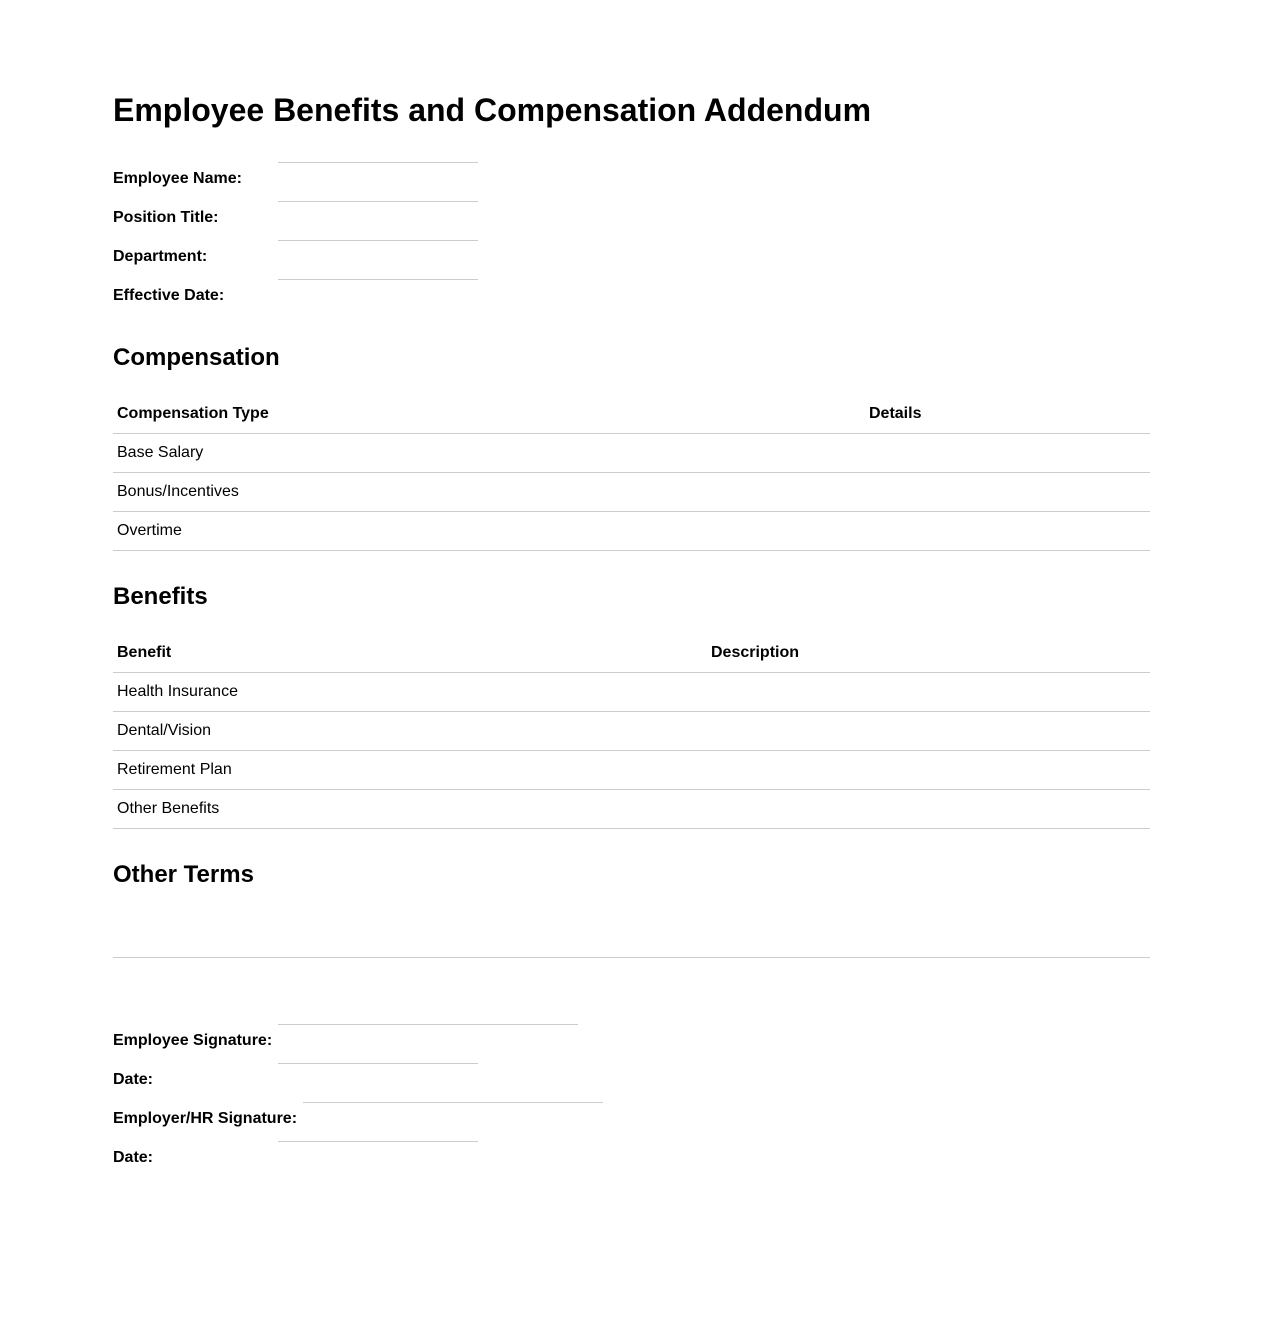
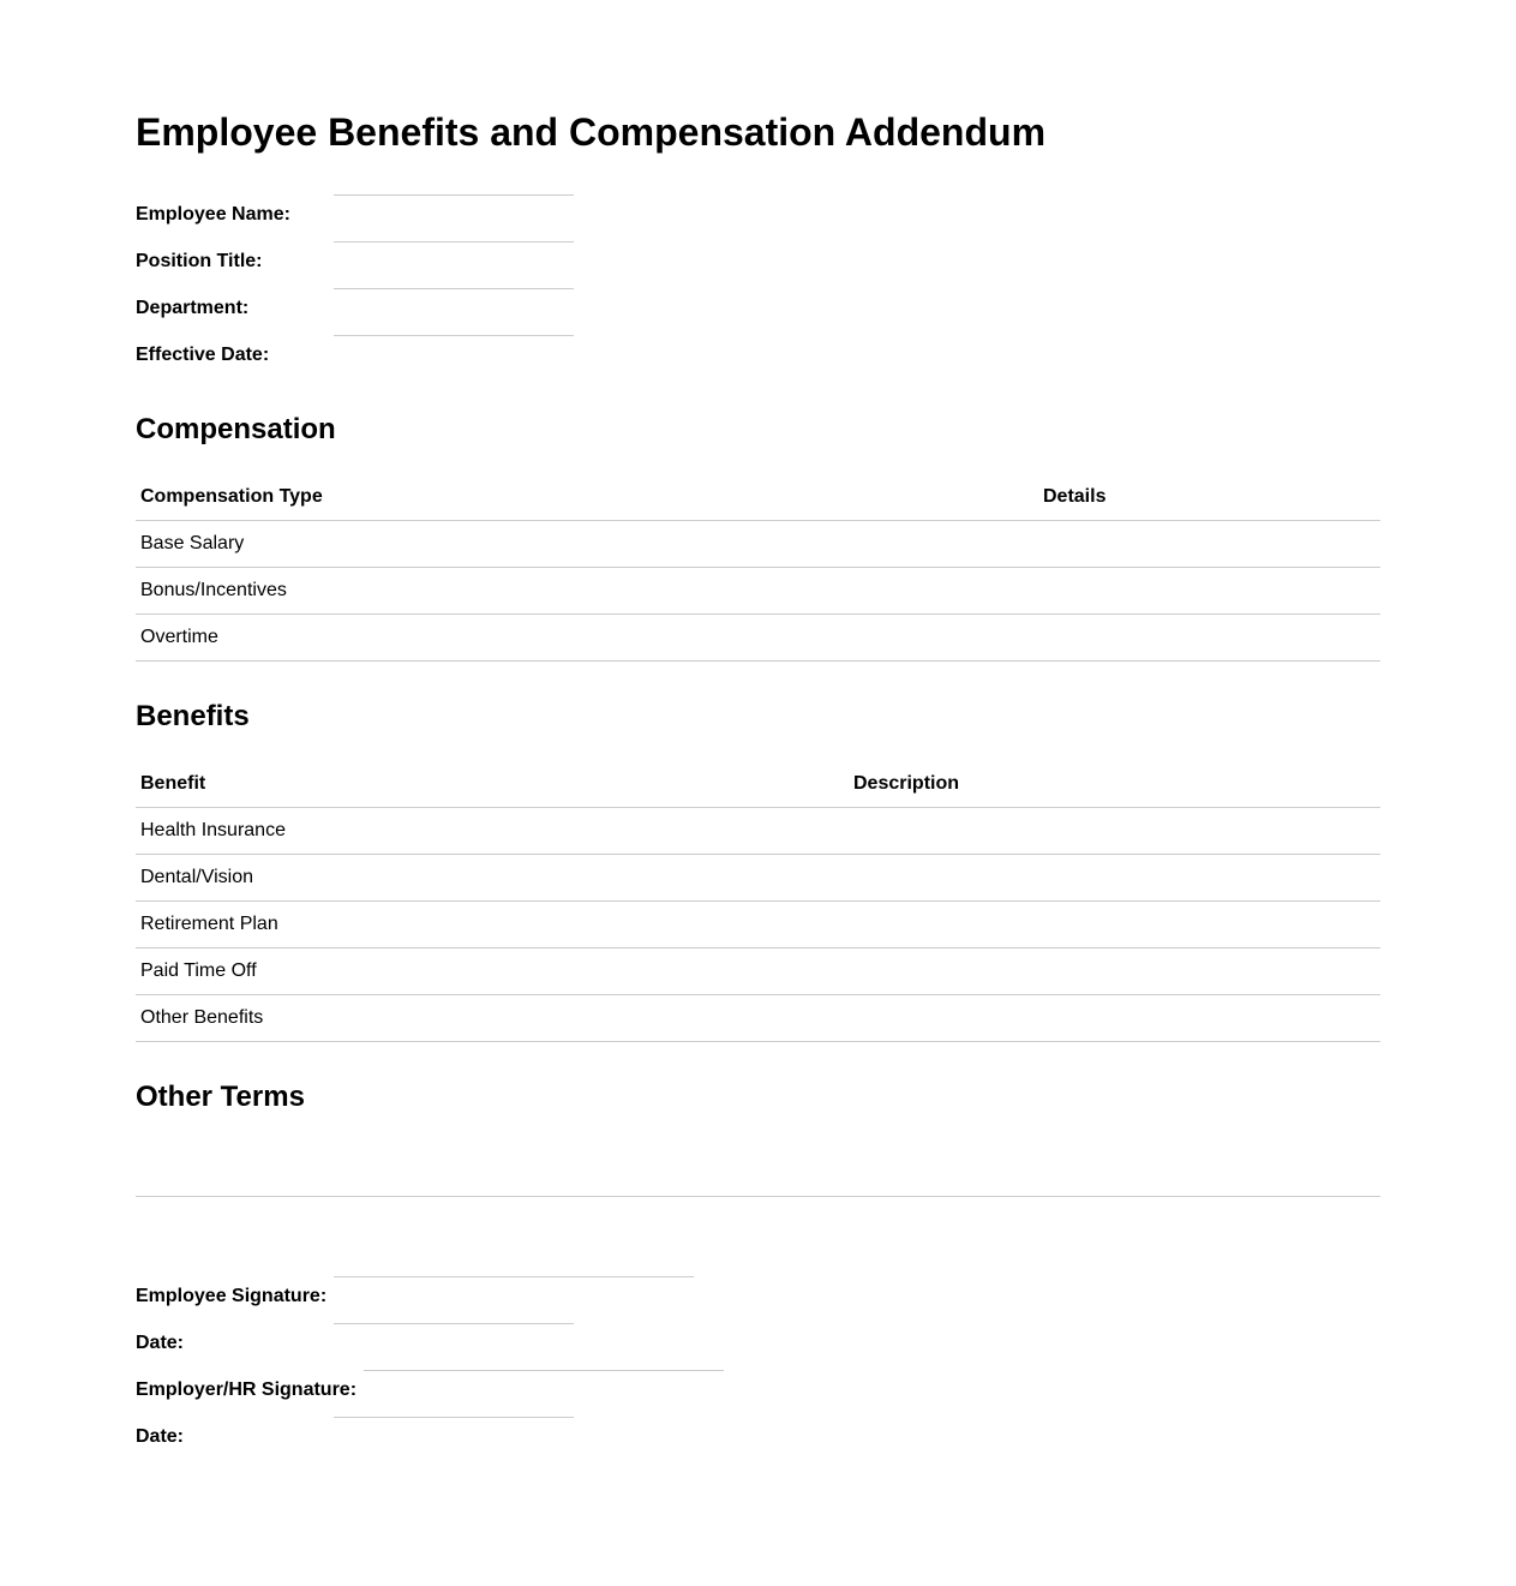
  Employee Benefits and Compensation Addendum
  Employee Name:
  Position Title:
  Department:
  Effective Date:
  Compensation
  Compensation Type	Details
  Base Salary
  Bonus/Incentives
  Overtime
  Benefits
  Benefit	Description
  Health Insurance
  Dental/Vision
  Retirement Plan
+ Paid Time Off
  Other Benefits
  Other Terms
  Employee Signature:
  Date:
  Employer/HR Signature:
  Date:
